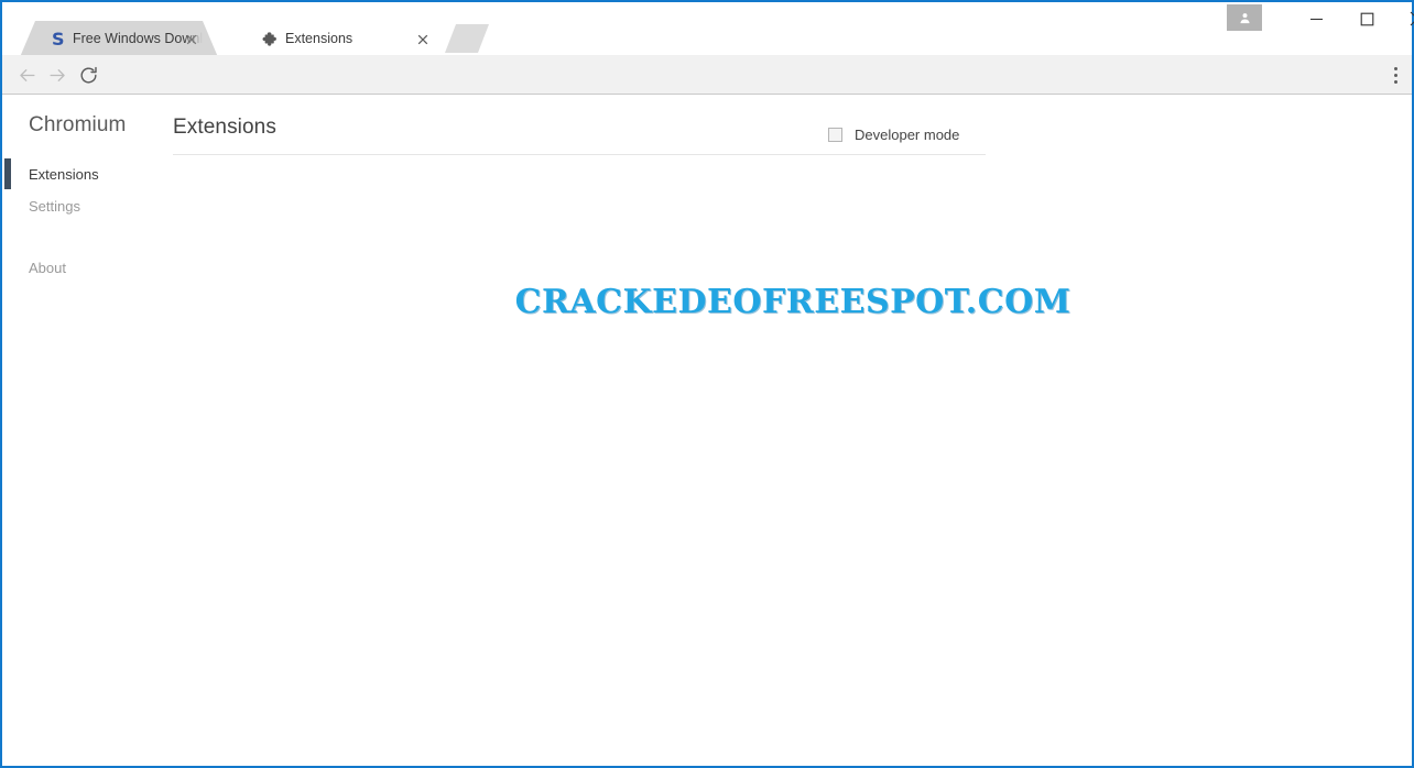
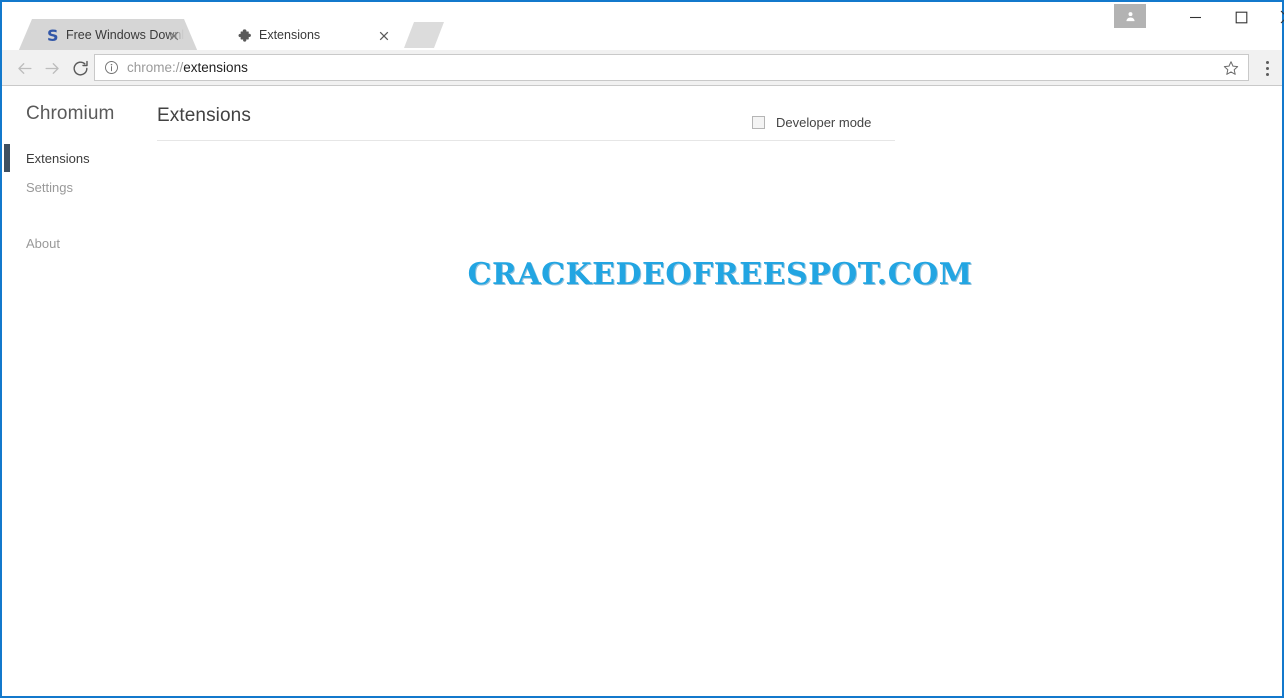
  S
  Free Windows Downl
  Extensions
+ chrome://extensions
  Chromium
  Extensions
  Settings
  About
  Extensions
  Developer mode
  CRACKEDEOFREESPOT.COM
